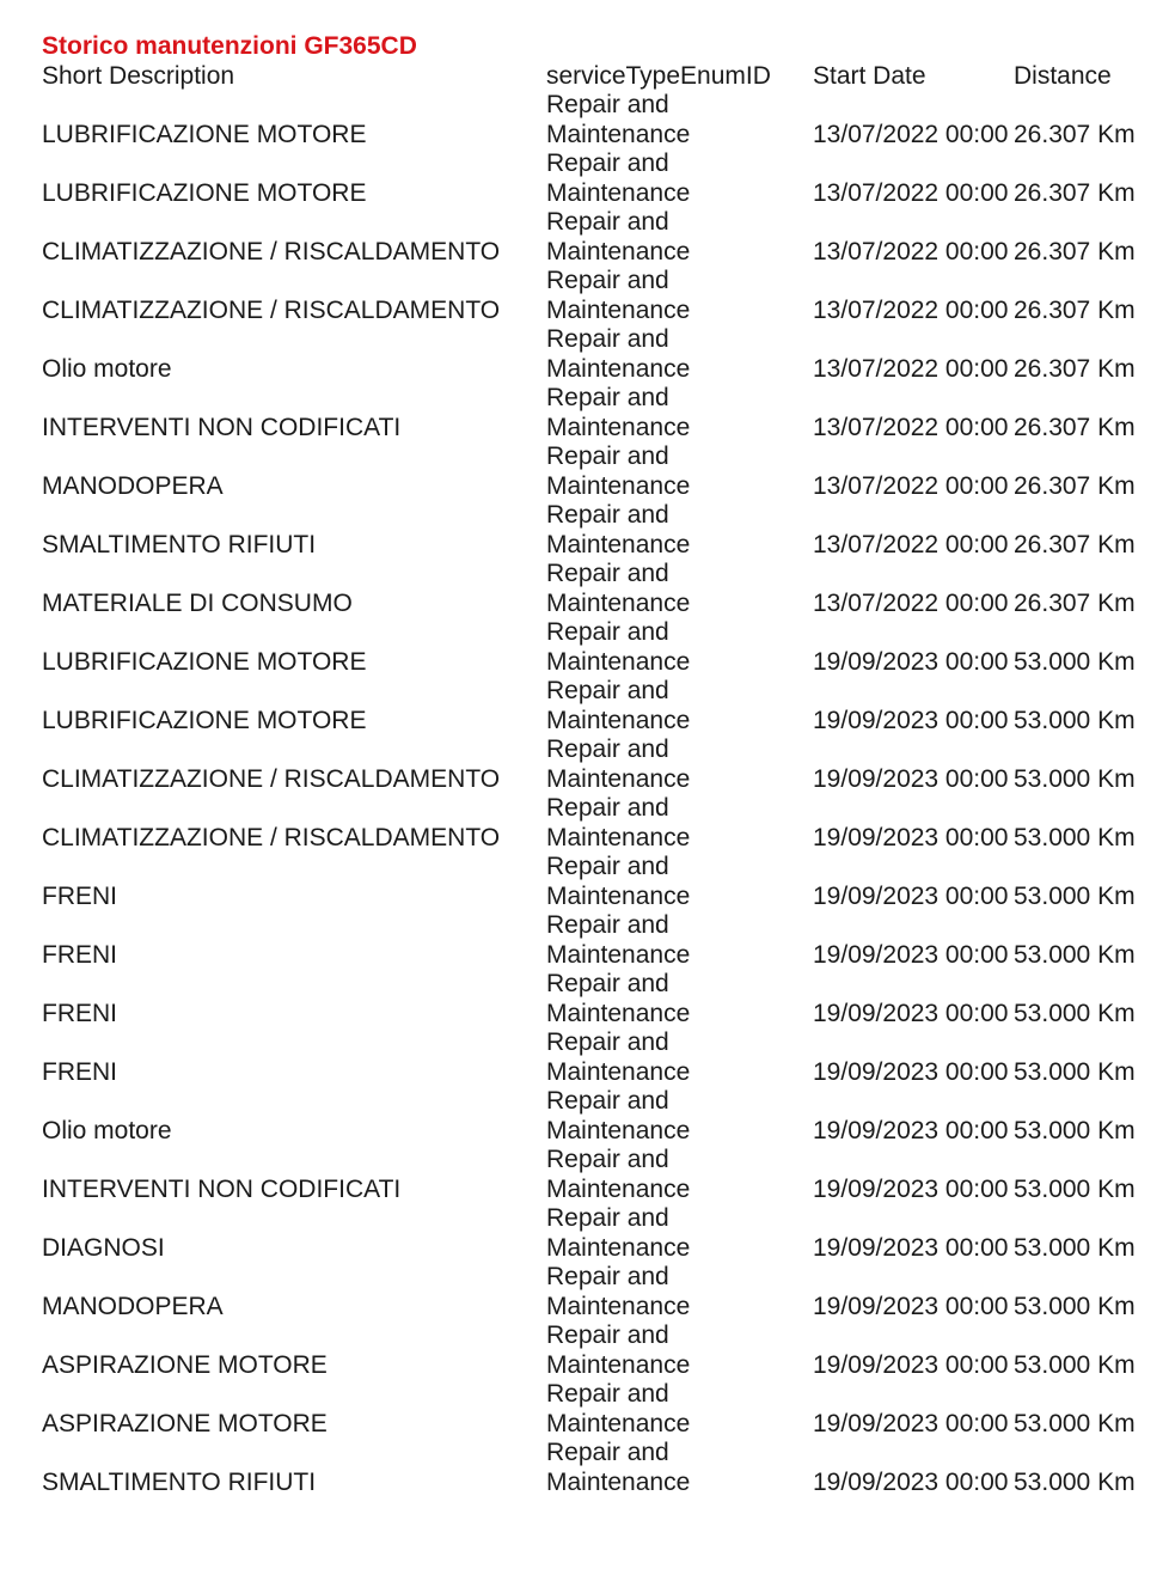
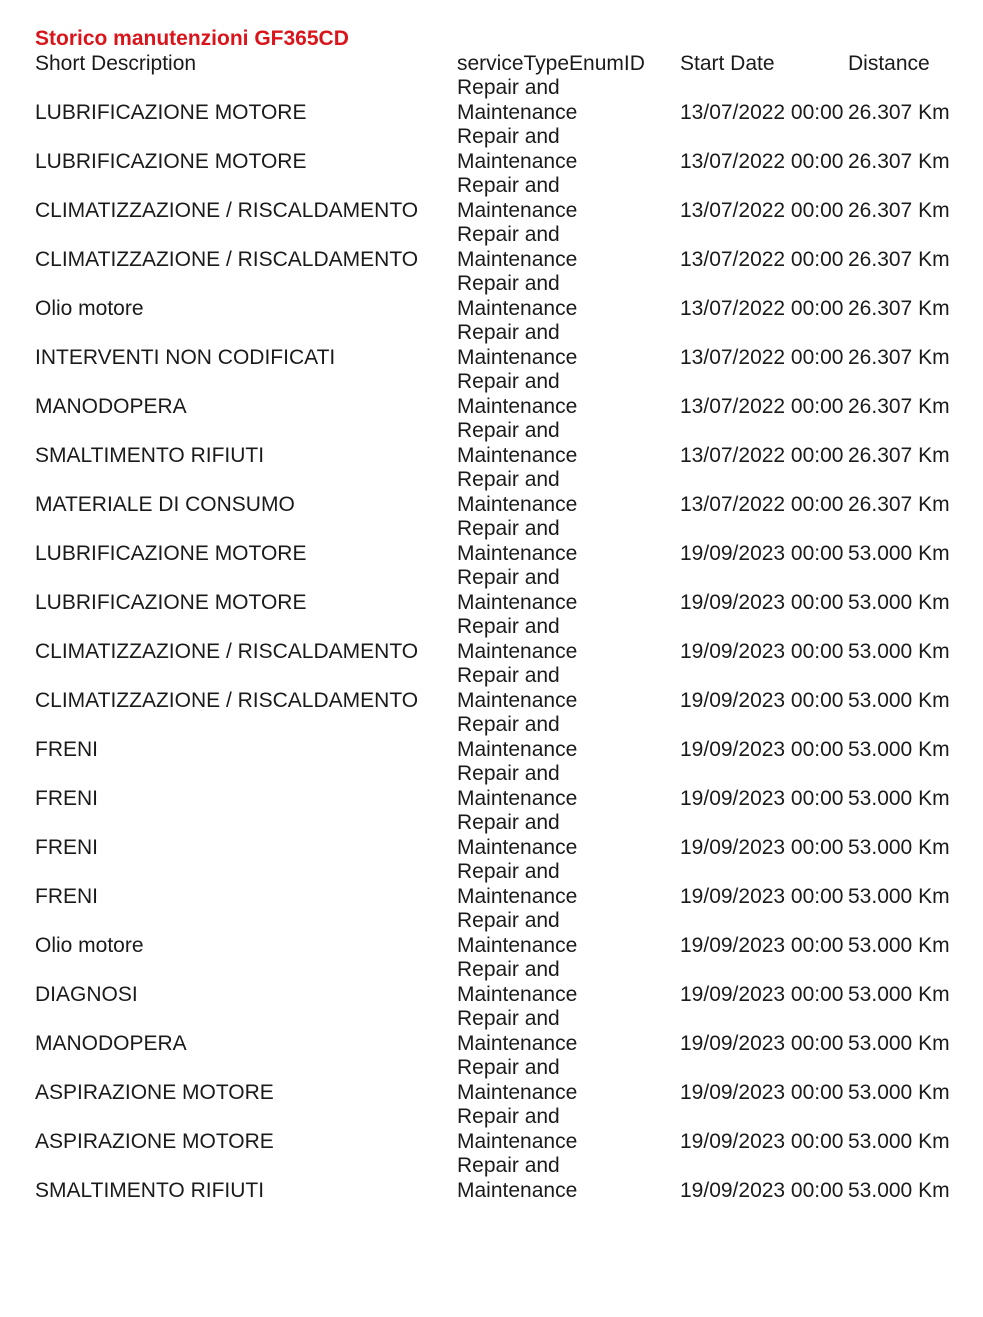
  Storico manutenzioni GF365CD
  Short Description	serviceTypeEnumID	Start Date	Distance
  LUBRIFICAZIONE MOTORE	Repair and Maintenance	13/07/2022 00:00	26.307 Km
  LUBRIFICAZIONE MOTORE	Repair and Maintenance	13/07/2022 00:00	26.307 Km
  CLIMATIZZAZIONE / RISCALDAMENTO	Repair and Maintenance	13/07/2022 00:00	26.307 Km
  CLIMATIZZAZIONE / RISCALDAMENTO	Repair and Maintenance	13/07/2022 00:00	26.307 Km
  Olio motore	Repair and Maintenance	13/07/2022 00:00	26.307 Km
  INTERVENTI NON CODIFICATI	Repair and Maintenance	13/07/2022 00:00	26.307 Km
  MANODOPERA	Repair and Maintenance	13/07/2022 00:00	26.307 Km
  SMALTIMENTO RIFIUTI	Repair and Maintenance	13/07/2022 00:00	26.307 Km
  MATERIALE DI CONSUMO	Repair and Maintenance	13/07/2022 00:00	26.307 Km
  LUBRIFICAZIONE MOTORE	Repair and Maintenance	19/09/2023 00:00	53.000 Km
  LUBRIFICAZIONE MOTORE	Repair and Maintenance	19/09/2023 00:00	53.000 Km
  CLIMATIZZAZIONE / RISCALDAMENTO	Repair and Maintenance	19/09/2023 00:00	53.000 Km
  CLIMATIZZAZIONE / RISCALDAMENTO	Repair and Maintenance	19/09/2023 00:00	53.000 Km
  FRENI	Repair and Maintenance	19/09/2023 00:00	53.000 Km
  FRENI	Repair and Maintenance	19/09/2023 00:00	53.000 Km
  FRENI	Repair and Maintenance	19/09/2023 00:00	53.000 Km
  FRENI	Repair and Maintenance	19/09/2023 00:00	53.000 Km
  Olio motore	Repair and Maintenance	19/09/2023 00:00	53.000 Km
- INTERVENTI NON CODIFICATI	Repair and Maintenance	19/09/2023 00:00	53.000 Km
  DIAGNOSI	Repair and Maintenance	19/09/2023 00:00	53.000 Km
  MANODOPERA	Repair and Maintenance	19/09/2023 00:00	53.000 Km
  ASPIRAZIONE MOTORE	Repair and Maintenance	19/09/2023 00:00	53.000 Km
  ASPIRAZIONE MOTORE	Repair and Maintenance	19/09/2023 00:00	53.000 Km
  SMALTIMENTO RIFIUTI	Repair and Maintenance	19/09/2023 00:00	53.000 Km
